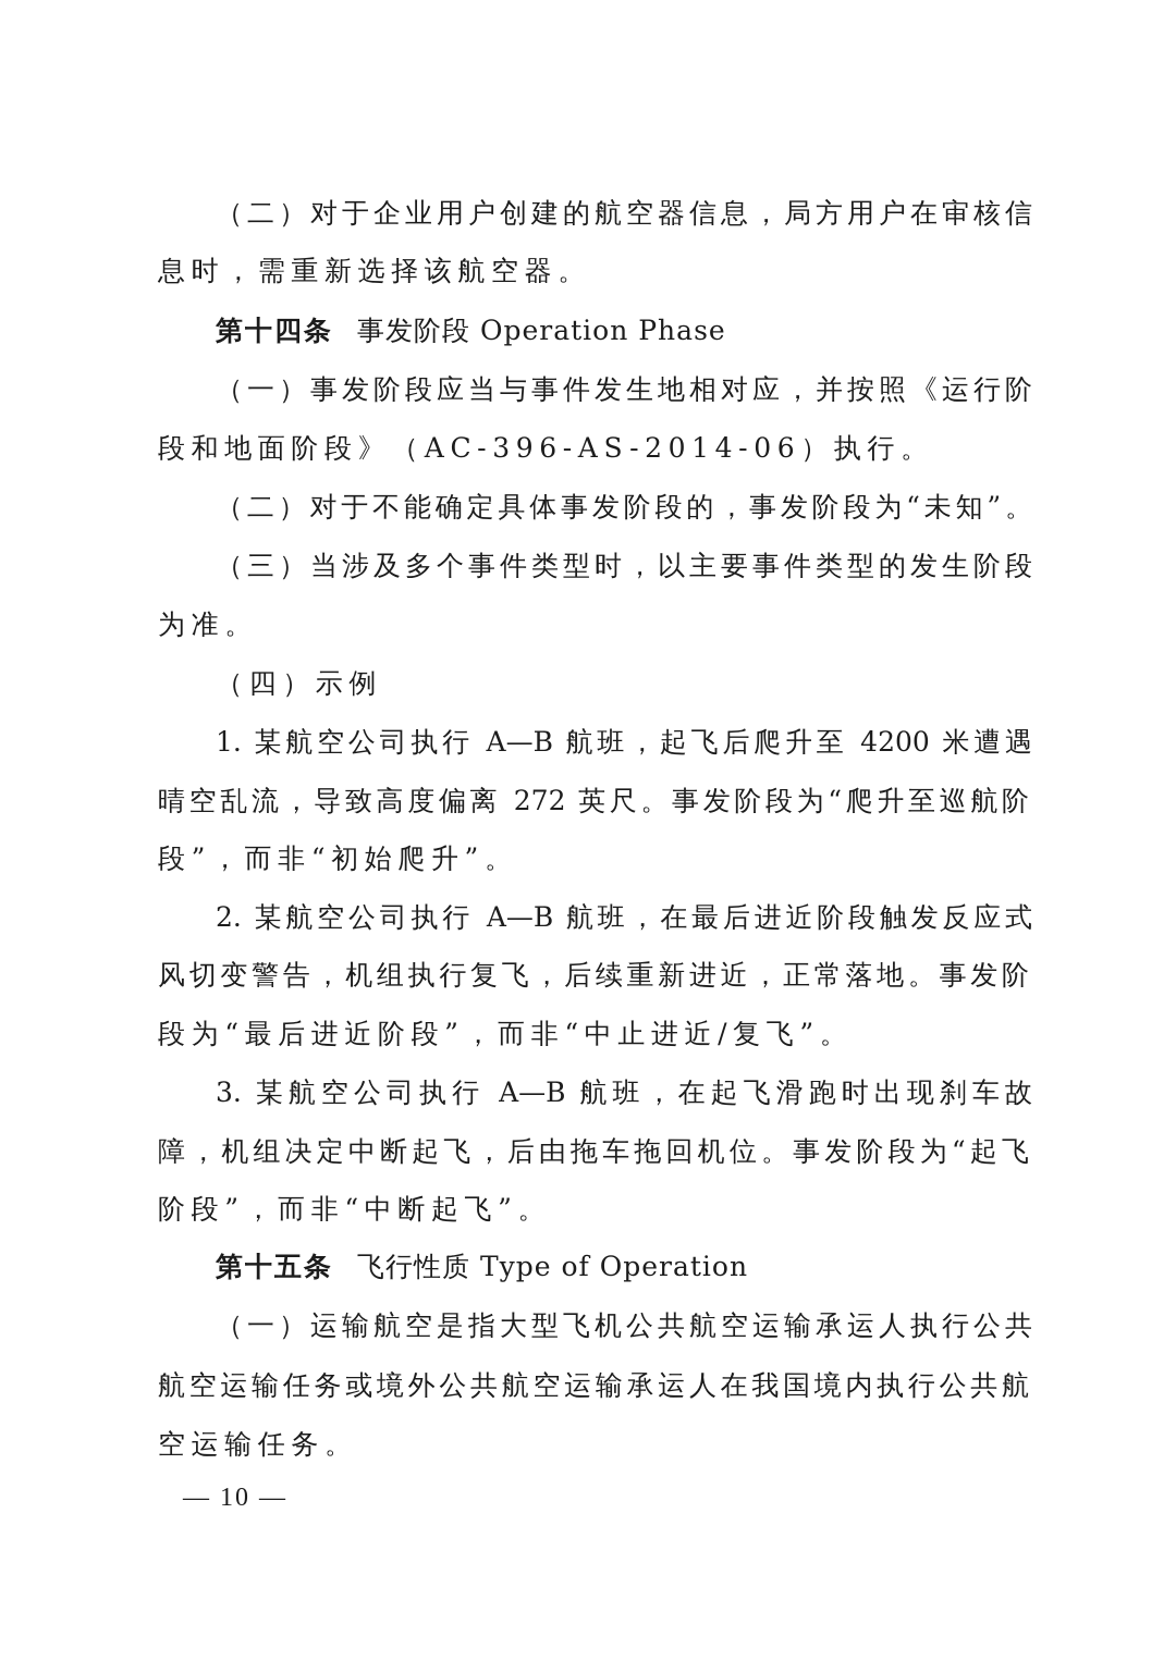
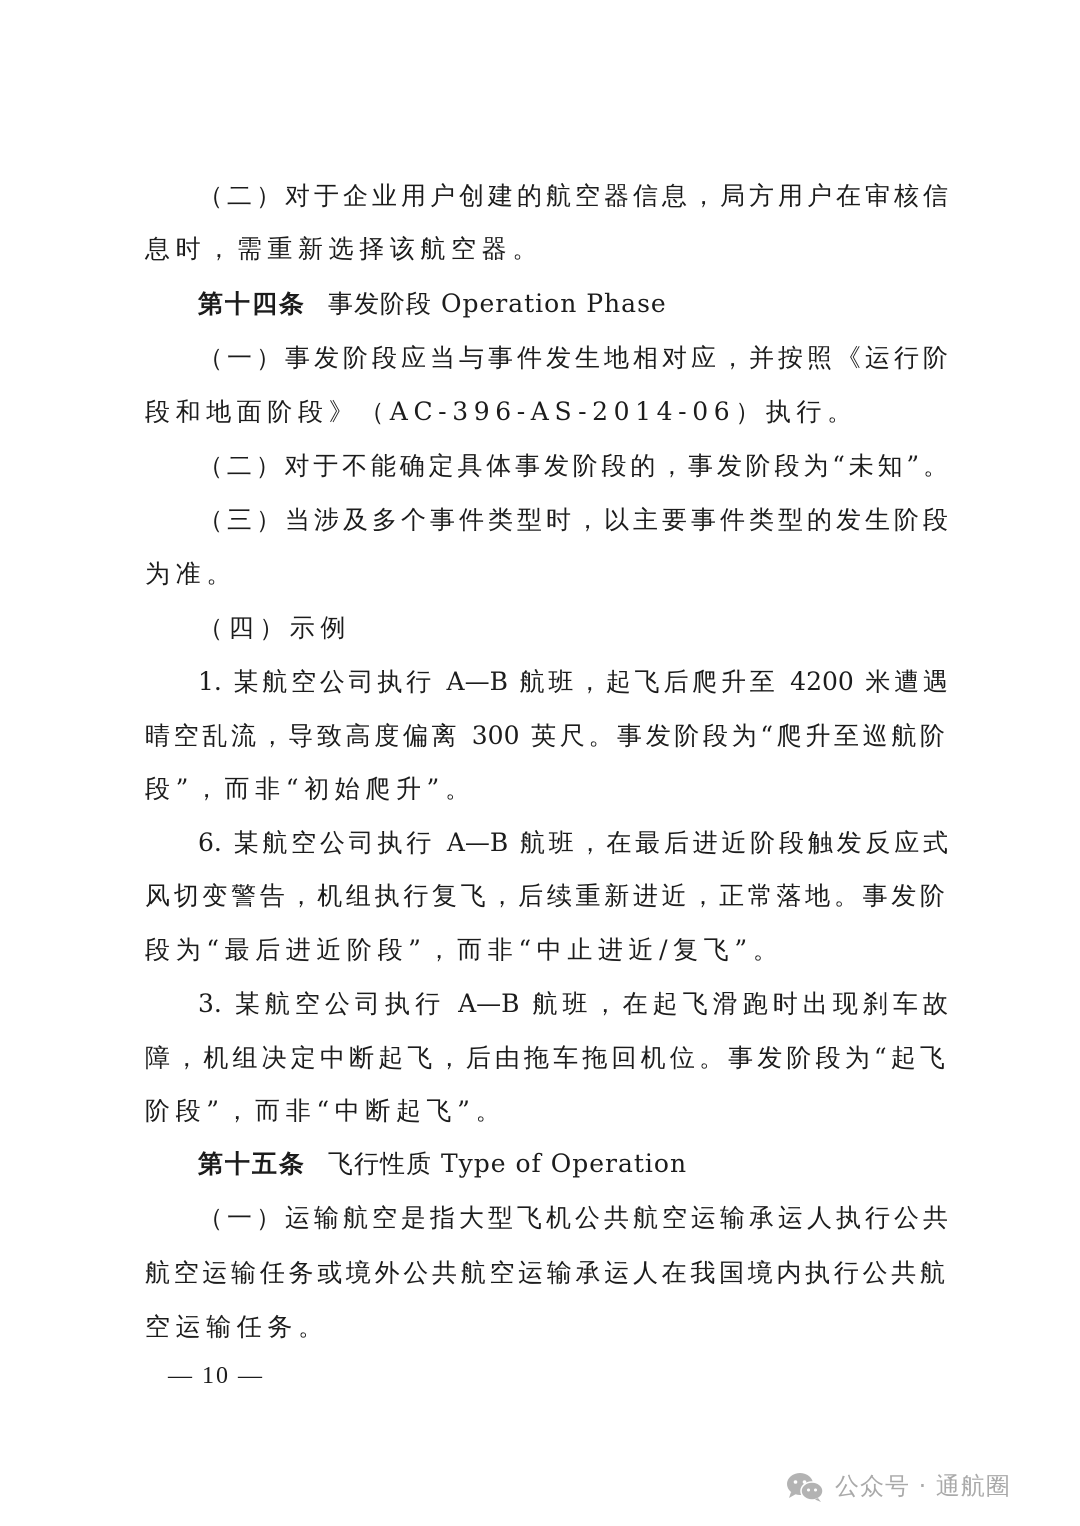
  （二）对于企业用户创建的航空器信息，局方用户在审核信
  息时，需重新选择该航空器。
  第十四条 事发阶段 Operation Phase
  （一）事发阶段应当与事件发生地相对应，并按照《运行阶
  段和地面阶段》（AC-396-AS-2014-06）执行。
  （二）对于不能确定具体事发阶段的，事发阶段为“未知”。
  （三）当涉及多个事件类型时，以主要事件类型的发生阶段
  为准。
  （四）示例
  1. 某航空公司执行 A—B 航班，起飞后爬升至 4200 米遭遇
- 晴空乱流，导致高度偏离 272 英尺。事发阶段为“爬升至巡航阶
+ 晴空乱流，导致高度偏离 300 英尺。事发阶段为“爬升至巡航阶
  段”，而非“初始爬升”。
- 2. 某航空公司执行 A—B 航班，在最后进近阶段触发反应式
+ 6. 某航空公司执行 A—B 航班，在最后进近阶段触发反应式
  风切变警告，机组执行复飞，后续重新进近，正常落地。事发阶
  段为“最后进近阶段”，而非“中止进近/复飞”。
  3. 某航空公司执行 A—B 航班，在起飞滑跑时出现刹车故
  障，机组决定中断起飞，后由拖车拖回机位。事发阶段为“起飞
  阶段”，而非“中断起飞”。
  第十五条 飞行性质 Type of Operation
  （一）运输航空是指大型飞机公共航空运输承运人执行公共
  航空运输任务或境外公共航空运输承运人在我国境内执行公共航
  空运输任务。
  — 10 —
+ 公众号 · 通航圈
